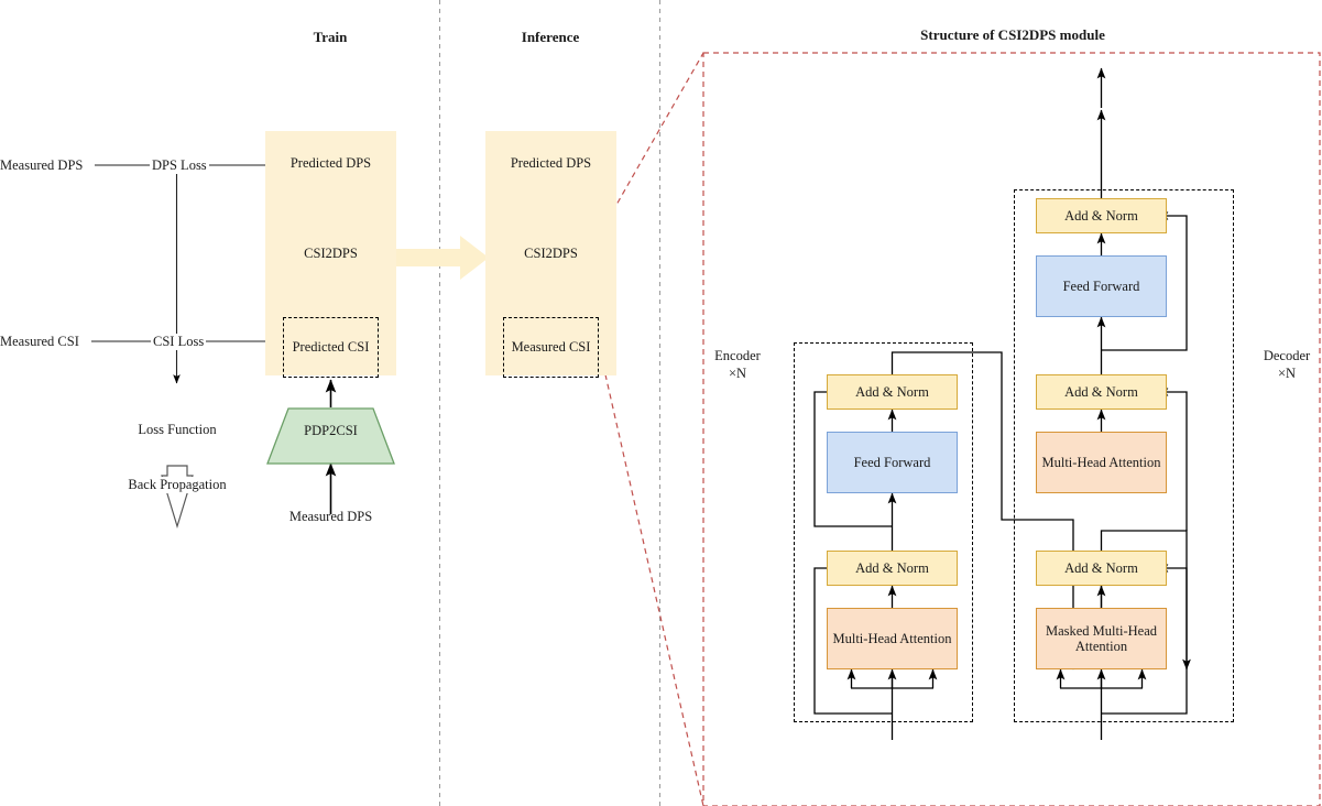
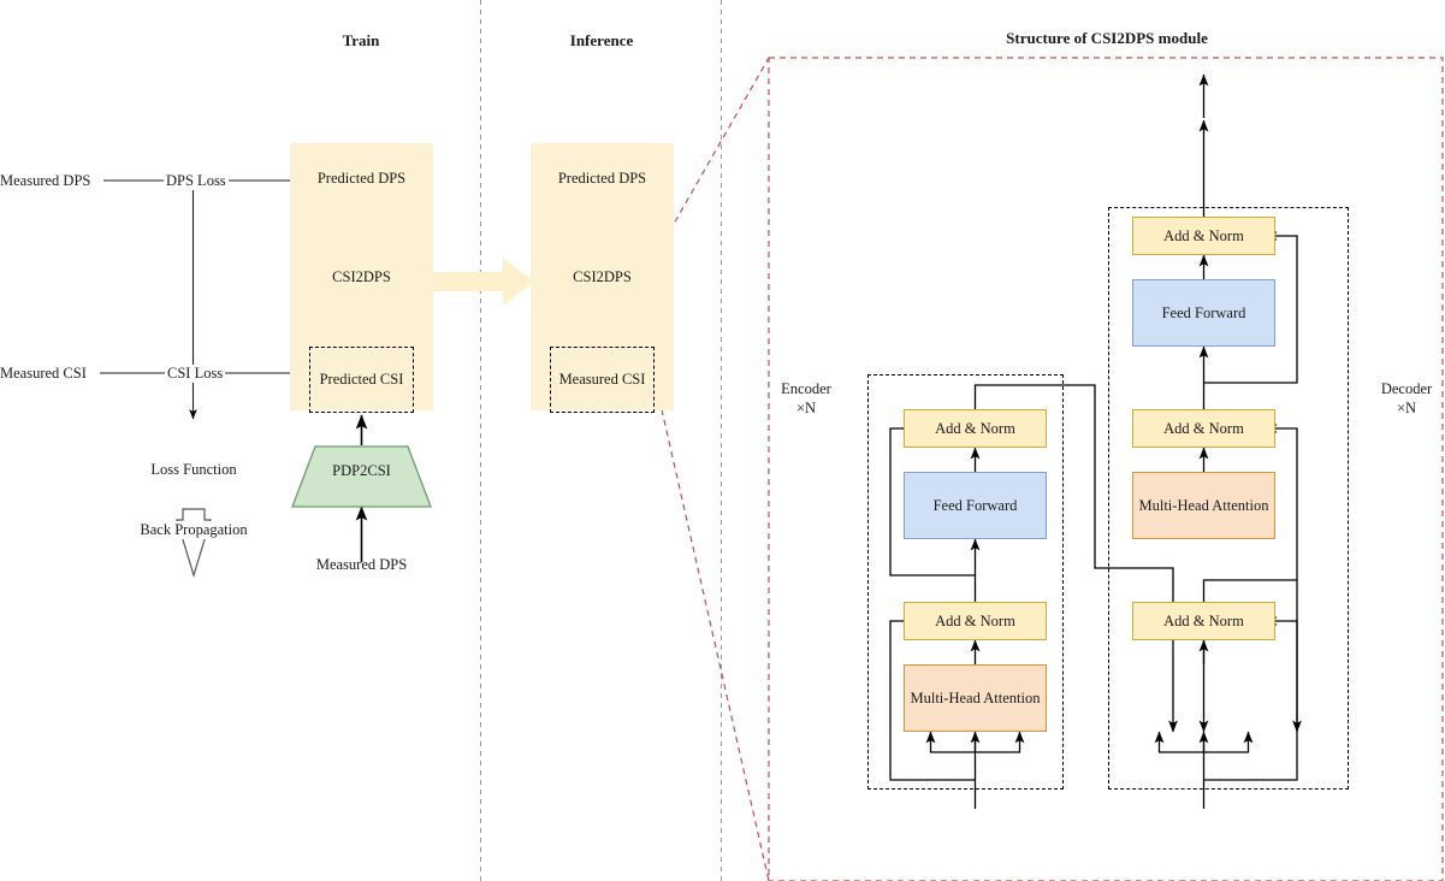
  Train
  Inference
  Structure of CSI2DPS module
  Measured DPS
  DPS Loss
  Predicted DPS
  Measured CSI
  CSI Loss
  Predicted CSI
  CSI2DPS
  PDP2CSI
  Measured DPS
  Loss Function
  Back Propagation
  Predicted DPS
  CSI2DPS
  Measured CSI
  Encoder
  ×N
  Decoder
  ×N
  Add & Norm
  Feed Forward
  Add & Norm
  Multi-Head Attention
  Add & Norm
  Feed Forward
  Add & Norm
  Multi-Head Attention
  Add & Norm
- Masked Multi-Head Attention
